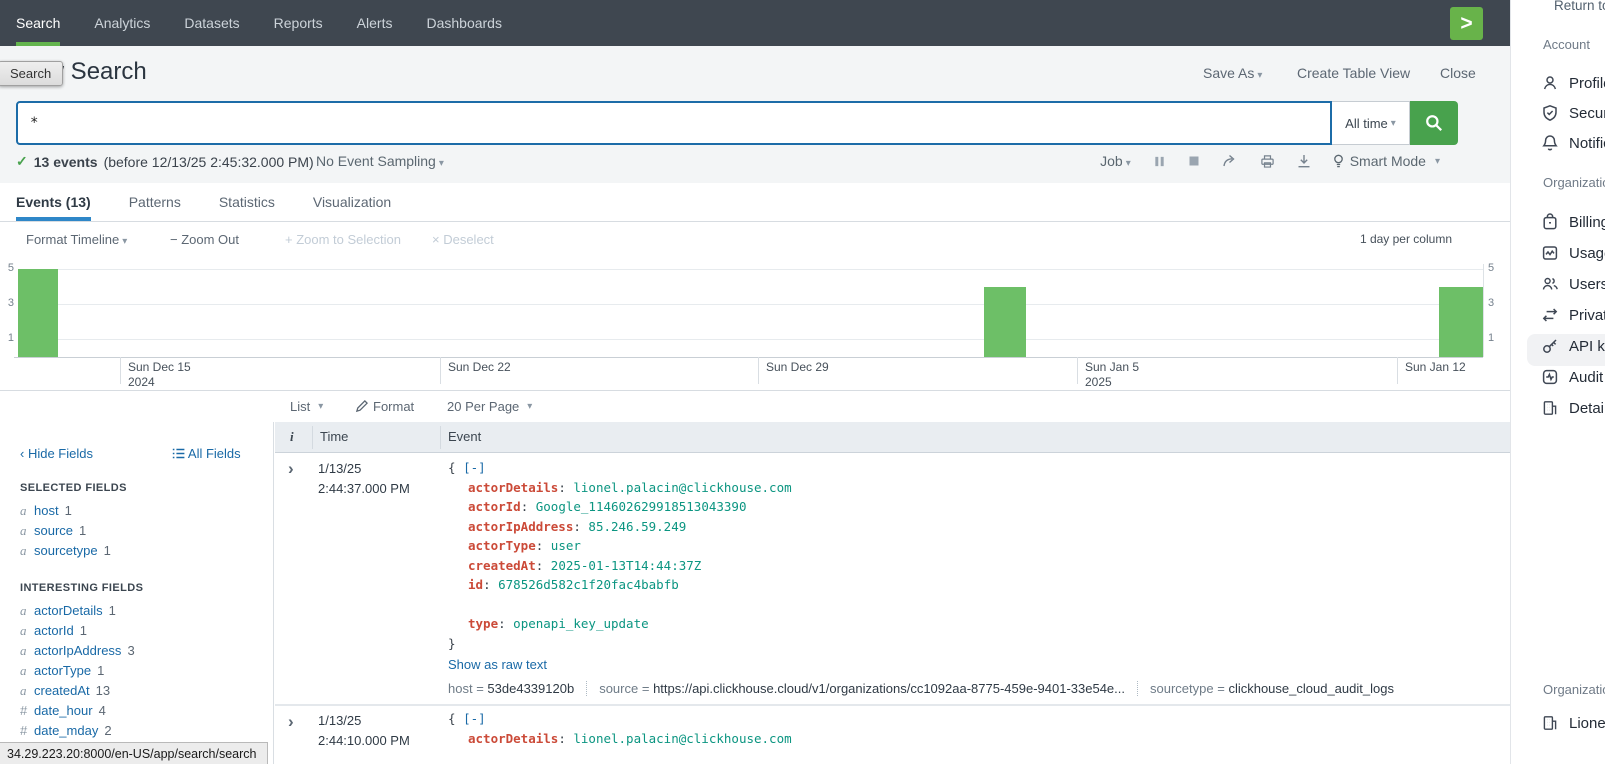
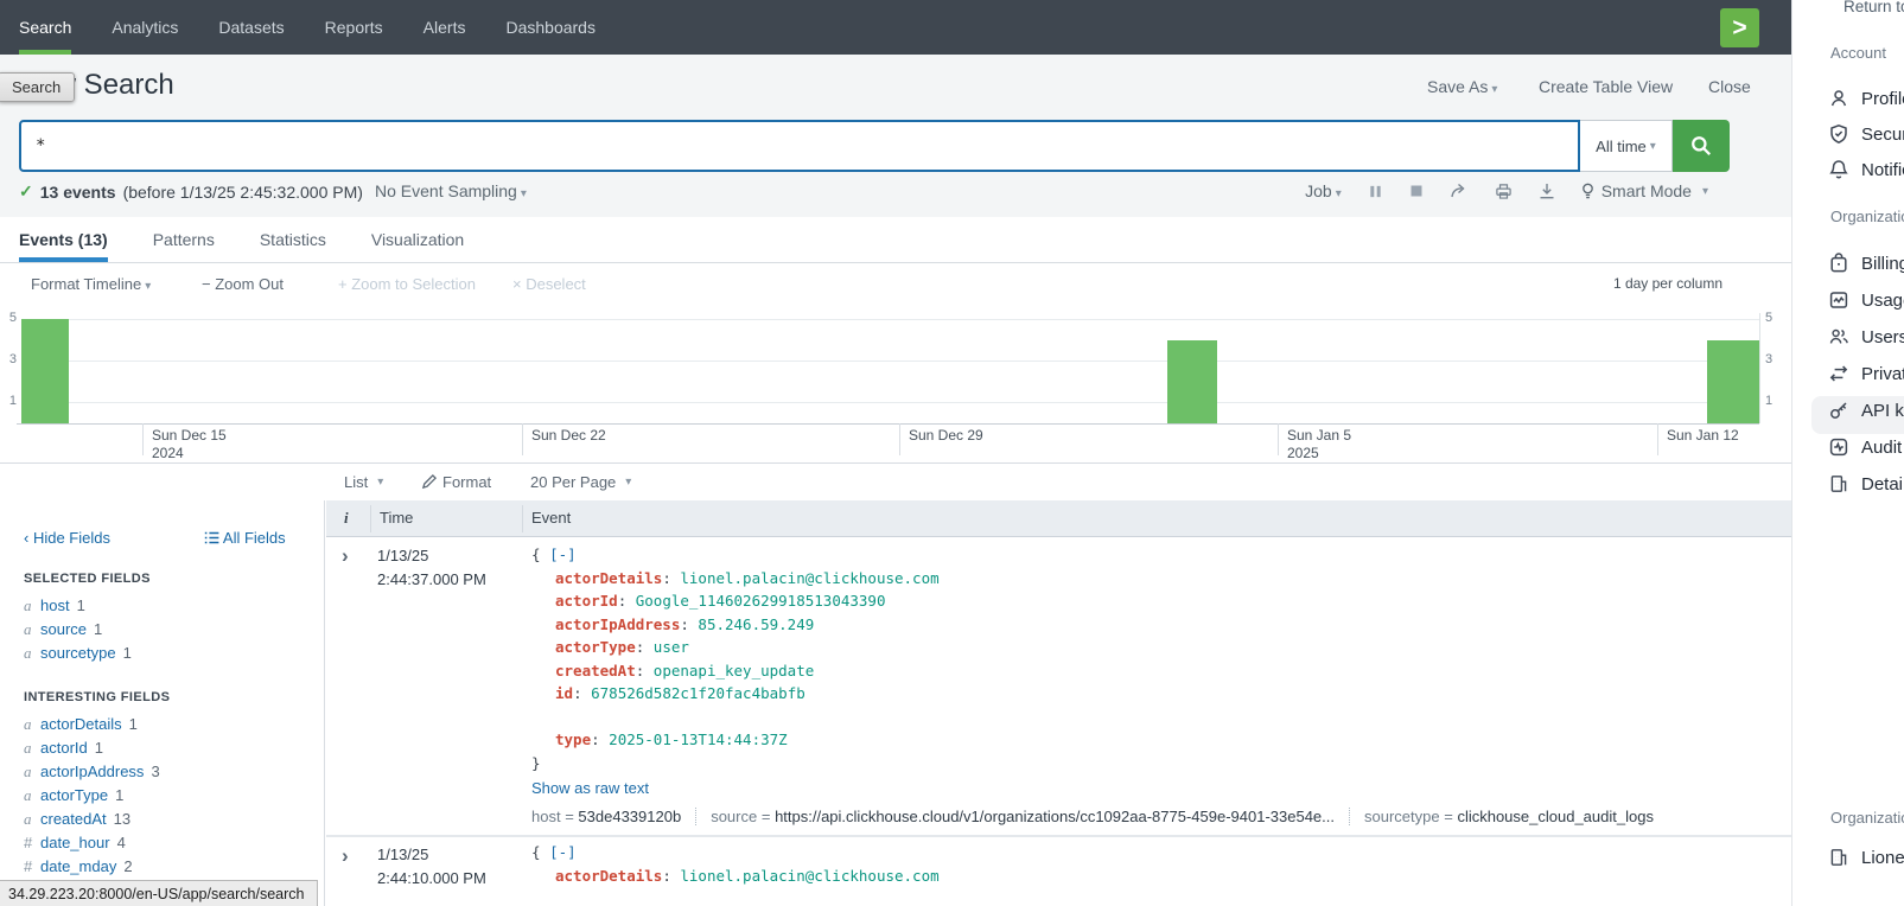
  Search
  Analytics
  Datasets
  Reports
  Alerts
  Dashboards
  >
  Search
  Save As ▾
  Create Table View
  Close
  *
  All time
  ▾
  ✓
  13 events
- (before 12/13/25 2:45:32.000 PM)
+ (before 1/13/25 2:45:32.000 PM)
  No Event Sampling ▾
  Job ▾
  Smart Mode
  ▾
  Events (13)
  Patterns
  Statistics
  Visualization
  Format Timeline ▾
  − Zoom Out
  + Zoom to Selection
  × Deselect
  1 day per column
  5
  3
  1
  5
  3
  1
  Sun Dec 15
  2024
  Sun Dec 22
  Sun Dec 29
  Sun Jan 5
  2025
  Sun Jan 12
  List
  ▾
  Format
  20 Per Page
  ▾
  ‹ Hide Fields
  All Fields
  SELECTED FIELDS
  a host 1
  a source 1
  a sourcetype 1
  INTERESTING FIELDS
  a actorDetails 1
  a actorId 1
  a actorIpAddress 3
  a actorType 1
  a createdAt 13
  # date_hour 4
  # date_mday 2
  34.29.223.20:8000/en-US/app/search/search
  i
  Time
  Event
  ›
  1/13/25
  2:44:37.000 PM
  { [-]
  actorDetails lionel.palacin@clickhouse.com
  actorId Google_114602629918513043390
  actorIpAddress 85.246.59.249
  actorType user
- createdAt 2025-01-13T14:44:37Z
+ createdAt openapi_key_update
  id 678526d582c1f20fac4babfb
- type openapi_key_update
+ type 2025-01-13T14:44:37Z
  }
  Show as raw text
  host = 53de4339120b
  source = https://api.clickhouse.cloud/v1/organizations/cc1092aa-8775-459e-9401-33e54e...
  sourcetype = clickhouse_cloud_audit_logs
  ›
  1/13/25
  2:44:10.000 PM
  { [-]
  actorDetails lionel.palacin@clickhouse.com
  Return t
  Account
  Profil
  Organizati
  Billin
  Usag
  Users
  Priva
  Audit
  Detai
  Organizati
  Lione
